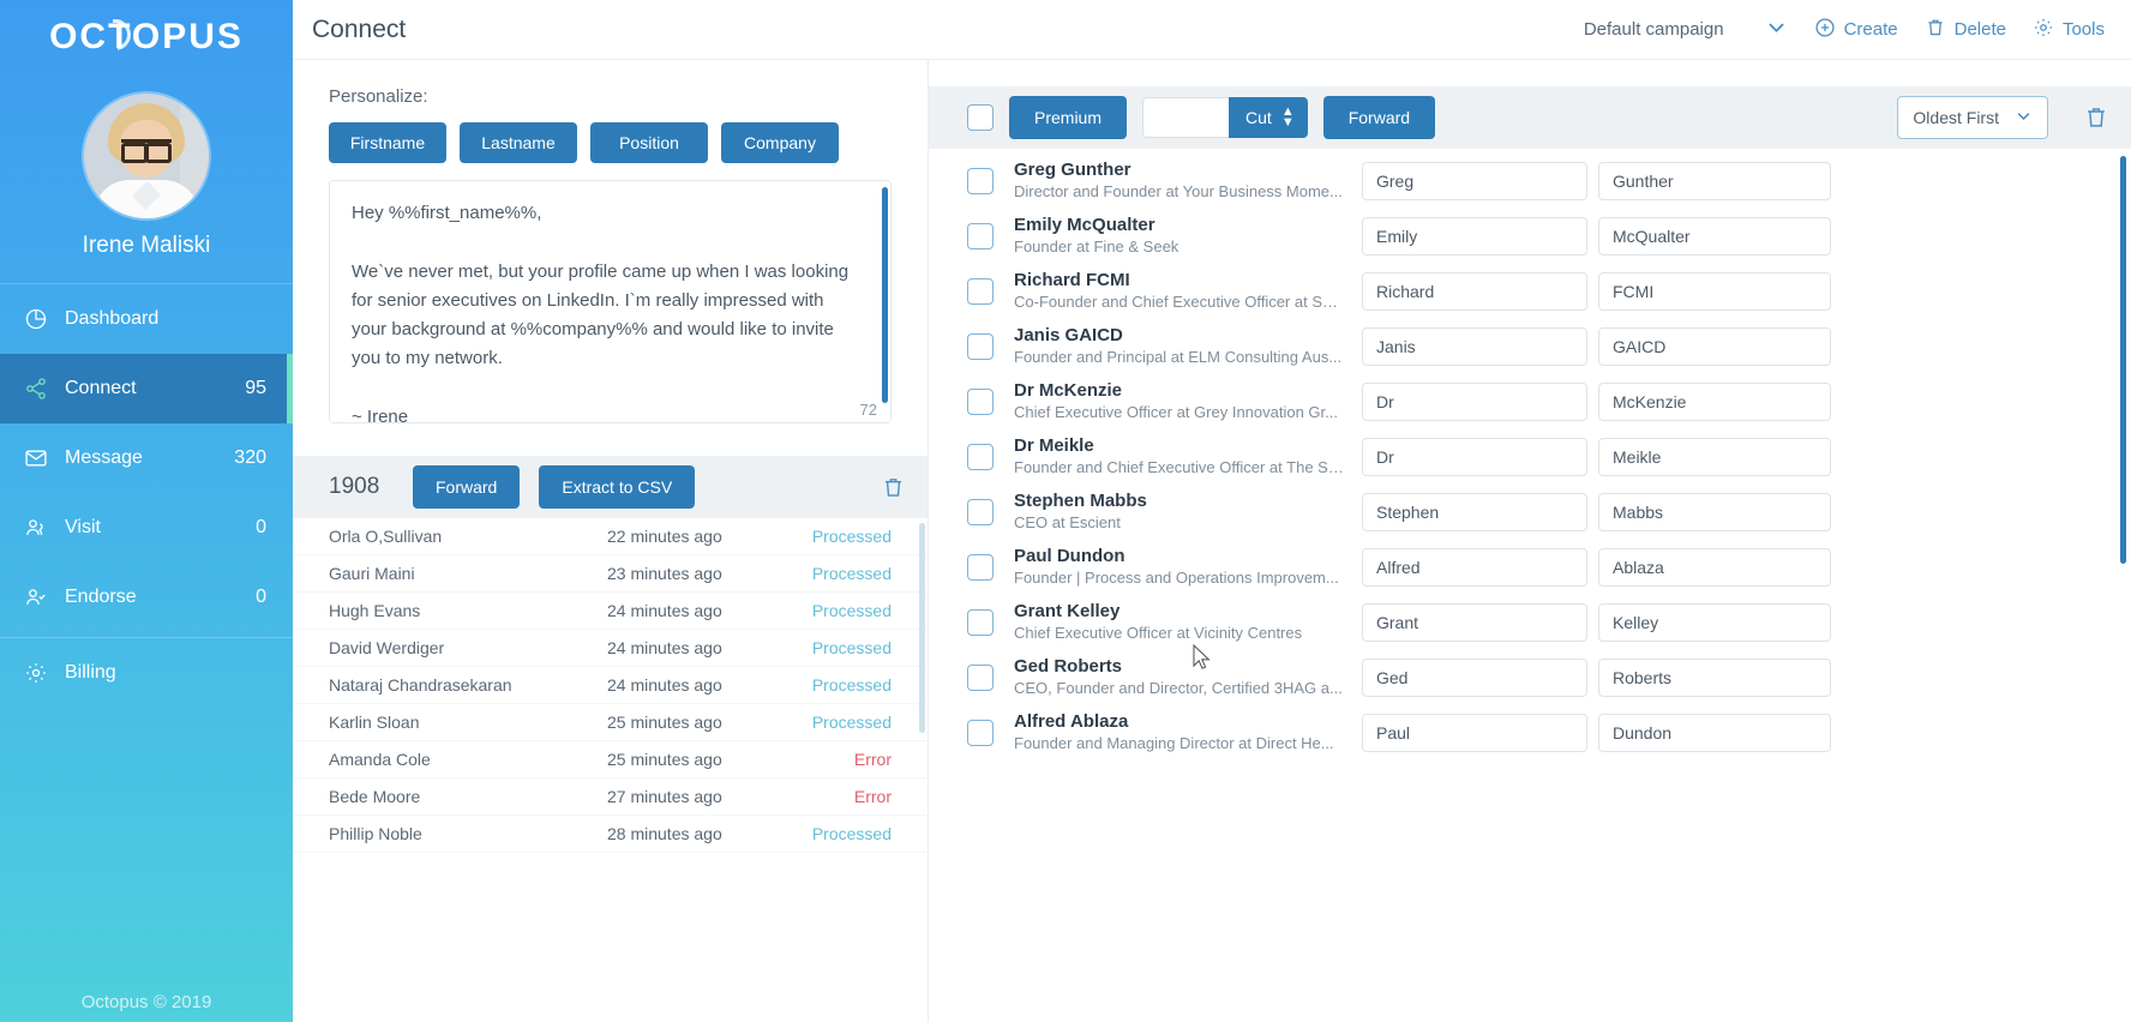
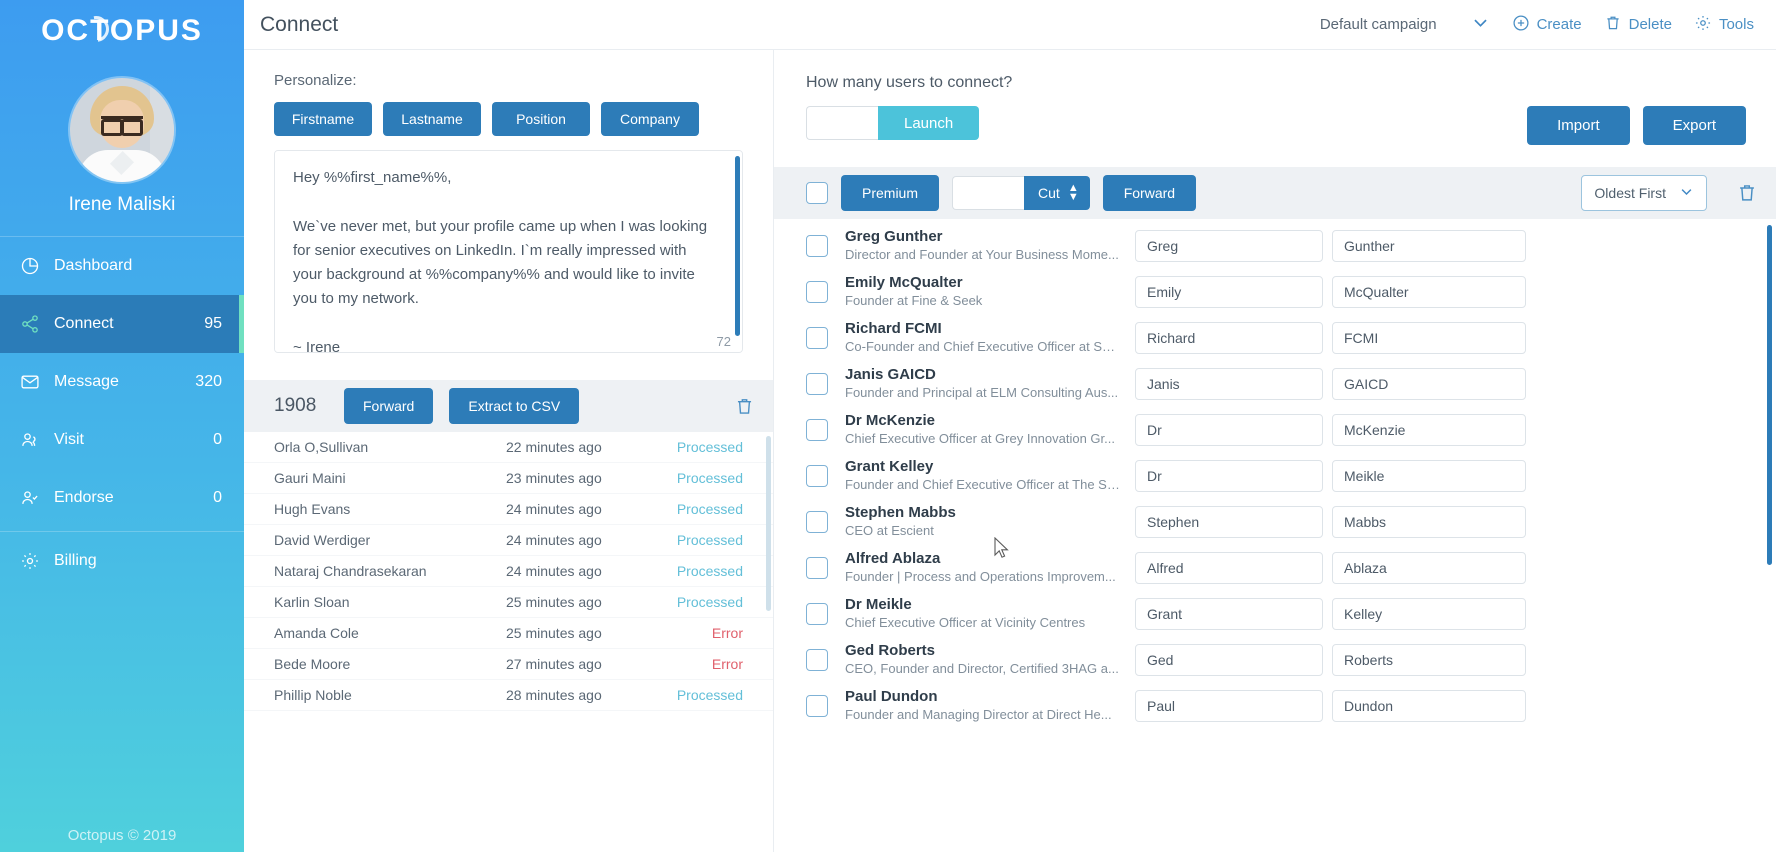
  OCTOPUS
  Irene Maliski
  Dashboard
  Connect
  95
  Message
  320
  Visit
  0
  Endorse
  0
  Billing
  Octopus © 2019
  Connect
  Default campaign
  Create
  Delete
  Tools
  Personalize:
  Firstname
  Lastname
  Position
  Company
  Hey %%first_name%%,
  72
  1908
  Forward
  Extract to CSV
  Orla O,Sullivan
  22 minutes ago
  Processed
  Gauri Maini
  23 minutes ago
  Processed
  Hugh Evans
  24 minutes ago
  Processed
  David Werdiger
  24 minutes ago
  Processed
  Nataraj Chandrasekaran
  24 minutes ago
  Processed
  Karlin Sloan
  25 minutes ago
  Processed
  Amanda Cole
  25 minutes ago
  Error
  Bede Moore
  27 minutes ago
  Error
  Phillip Noble
  28 minutes ago
  Processed
+ How many users to connect?
+ Launch
+ Import
+ Export
  Premium
  Cut
  ▲
  ▼
  Forward
  Oldest First
  Greg Gunther
  Director and Founder at Your Business Mome...
  Greg
  Gunther
  Emily McQualter
  Founder at Fine & Seek
  Emily
  McQualter
  Richard FCMI
  Co-Founder and Chief Executive Officer at Sw...
  Richard
  FCMI
  Janis GAICD
  Founder and Principal at ELM Consulting Aus...
  Janis
  GAICD
  Dr McKenzie
  Chief Executive Officer at Grey Innovation Gr...
  Dr
  McKenzie
- Dr Meikle
+ Grant Kelley
  Founder and Chief Executive Officer at The St...
  Dr
  Meikle
  Stephen Mabbs
  CEO at Escient
  Stephen
  Mabbs
- Paul Dundon
+ Alfred Ablaza
  Founder | Process and Operations Improvem...
  Alfred
  Ablaza
- Grant Kelley
+ Dr Meikle
  Chief Executive Officer at Vicinity Centres
  Grant
  Kelley
  Ged Roberts
  CEO, Founder and Director, Certified 3HAG a...
  Ged
  Roberts
- Alfred Ablaza
+ Paul Dundon
  Founder and Managing Director at Direct He...
  Paul
  Dundon
